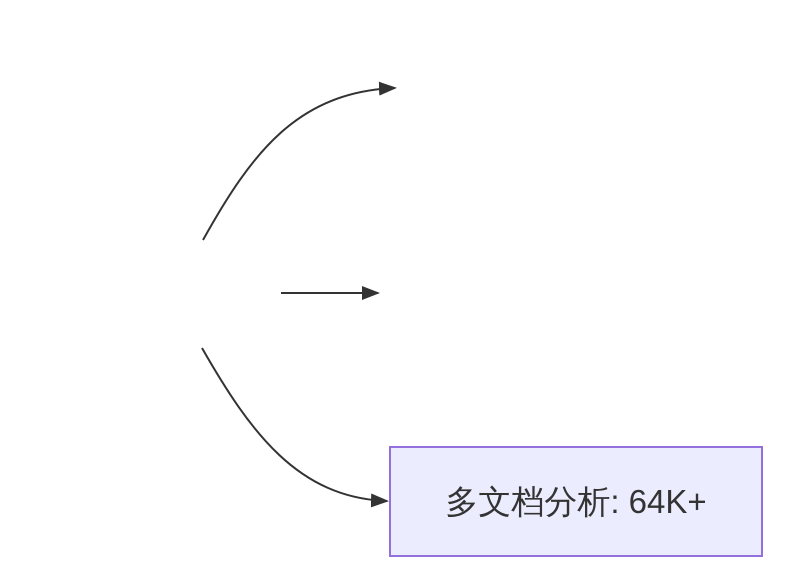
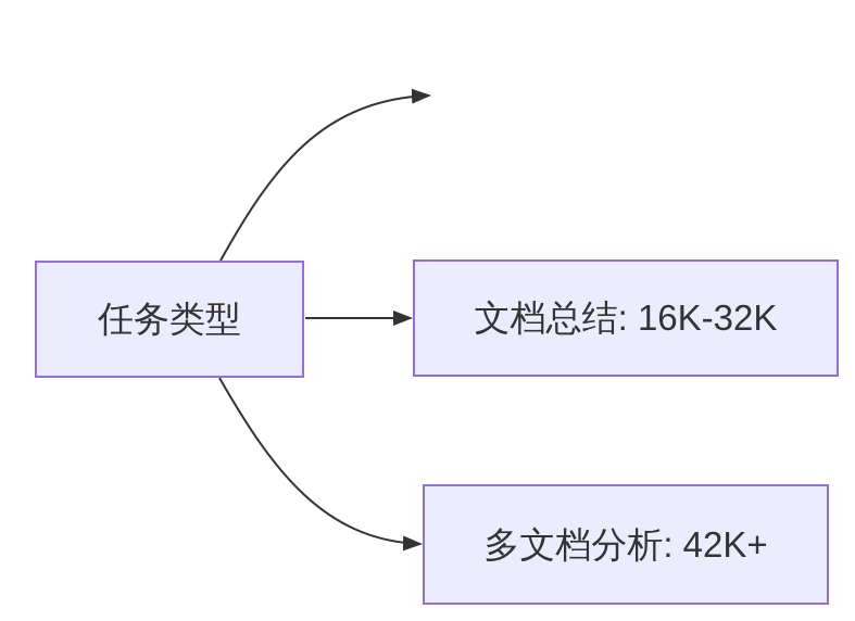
+ 任务类型
+ 文档总结: 16K-32K
- 多文档分析: 64K+
+ 多文档分析: 42K+
